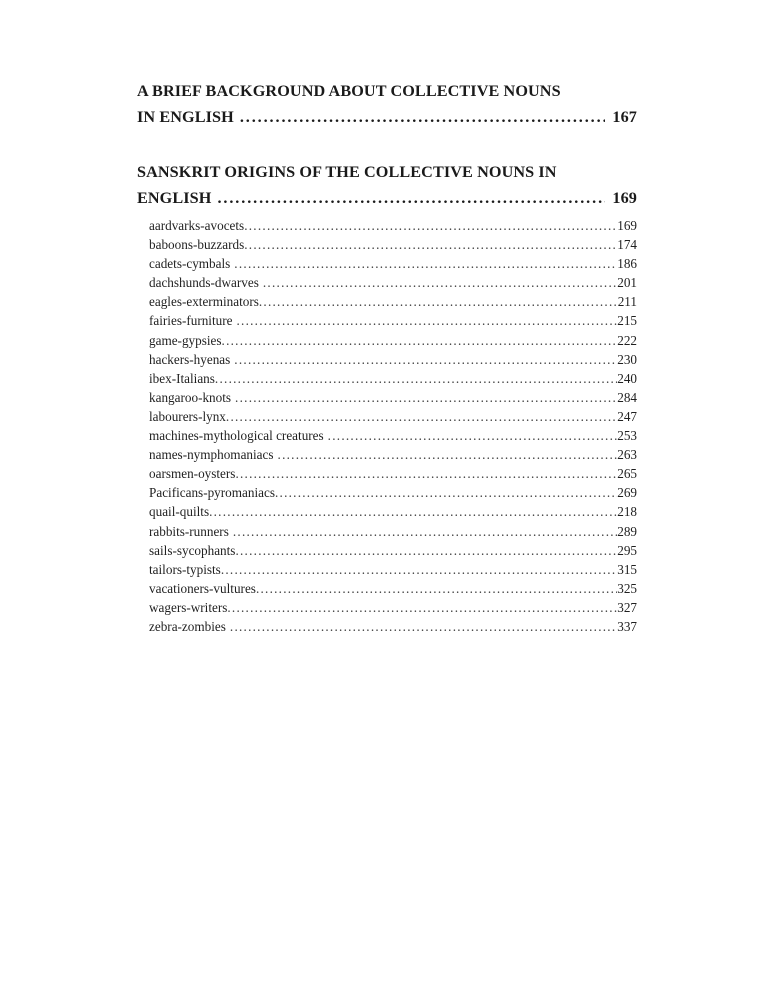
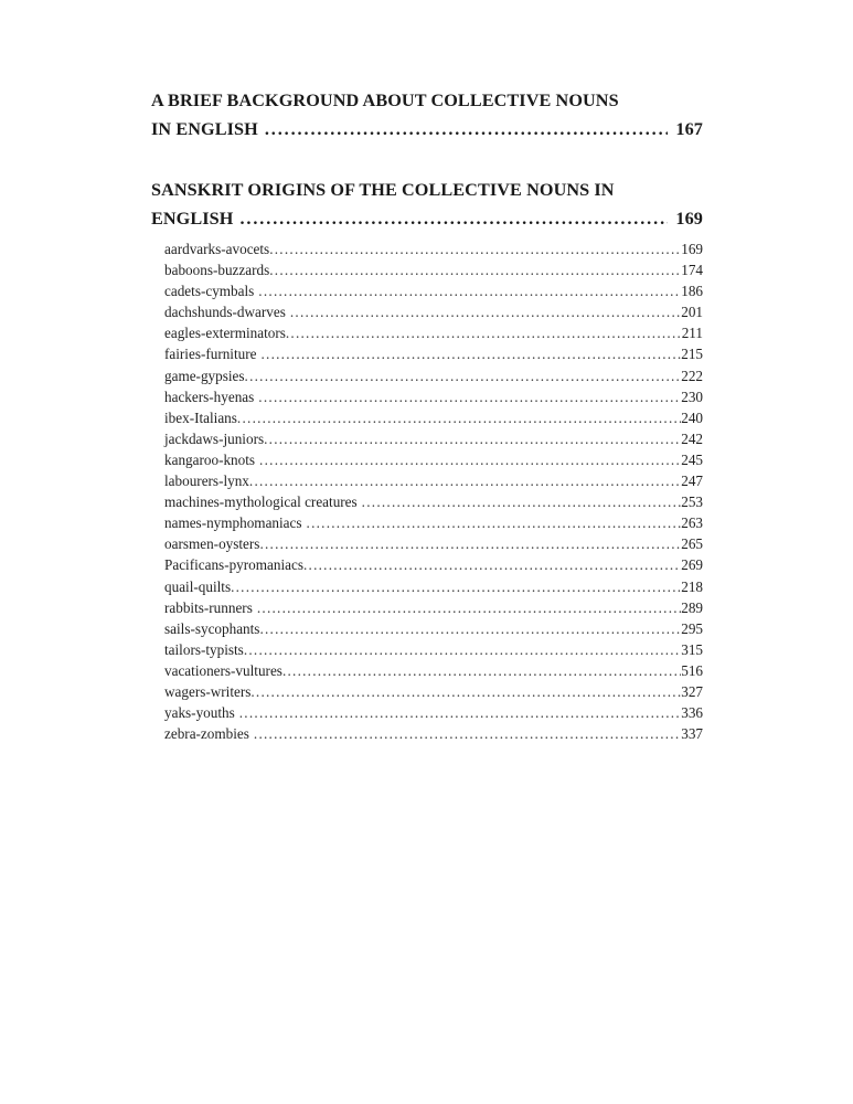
  A BRIEF BACKGROUND ABOUT COLLECTIVE NOUNS
  IN ENGLISH
  167
  SANSKRIT ORIGINS OF THE COLLECTIVE NOUNS IN
  ENGLISH
  169
  aardvarks-avocets
  169
  baboons-buzzards
  174
  cadets-cymbals
  186
  dachshunds-dwarves
  201
  eagles-exterminators
  211
  fairies-furniture
  215
  game-gypsies
  222
  hackers-hyenas
  230
  ibex-Italians
  240
+ jackdaws-juniors
+ 242
  kangaroo-knots
- 284
+ 245
  labourers-lynx
  247
  machines-mythological creatures
  253
  names-nymphomaniacs
  263
  oarsmen-oysters
  265
  Pacificans-pyromaniacs
  269
  quail-quilts
  218
  rabbits-runners
  289
  sails-sycophants
  295
  tailors-typists
  315
  vacationers-vultures
- 325
+ 516
  wagers-writers
  327
+ yaks-youths
+ 336
  zebra-zombies
  337
